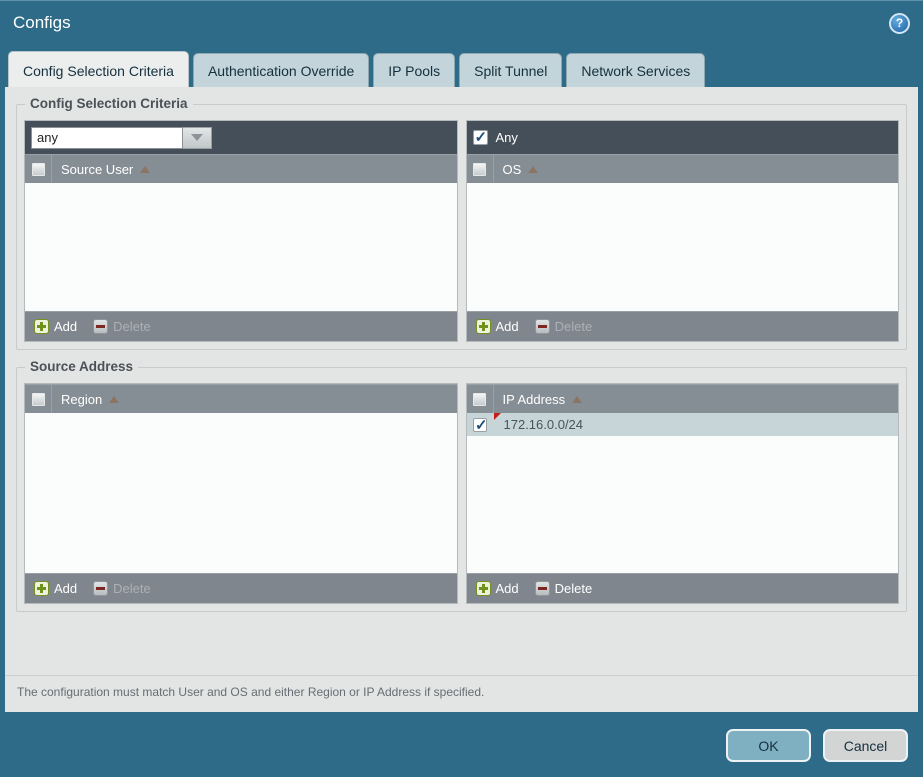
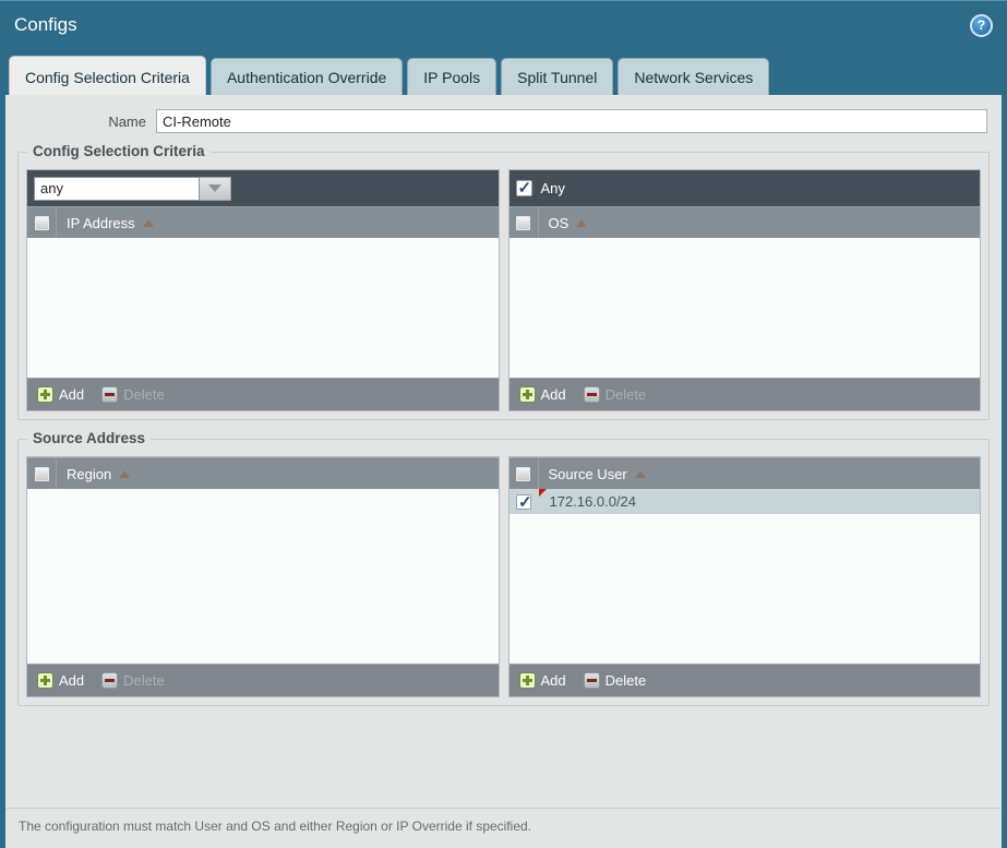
  Configs
  ?
  Config Selection Criteria
  Authentication Override
  IP Pools
  Split Tunnel
  Network Services
+ Name
+ CI-Remote
  Config Selection Criteria
  any
- Source User
+ IP Address
  Add
  Delete
  Any
  OS
  Add
  Delete
  Source Address
  Region
  Add
  Delete
- IP Address
+ Source User
  172.16.0.0/24
  Add
  Delete
- The configuration must match User and OS and either Region or IP Address if specified.
+ The configuration must match User and OS and either Region or IP Override if specified.
- OK
- Cancel
